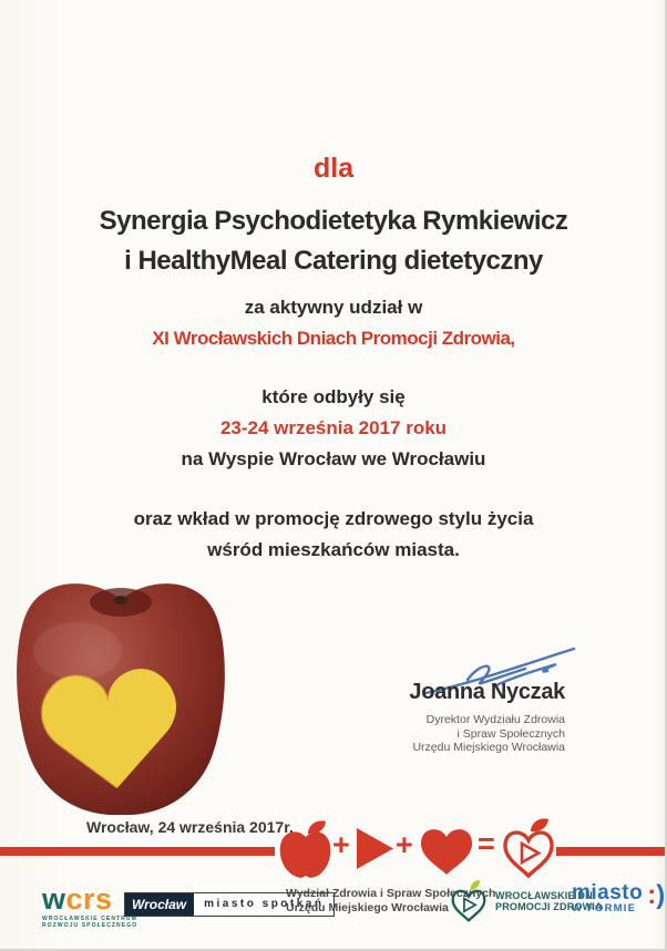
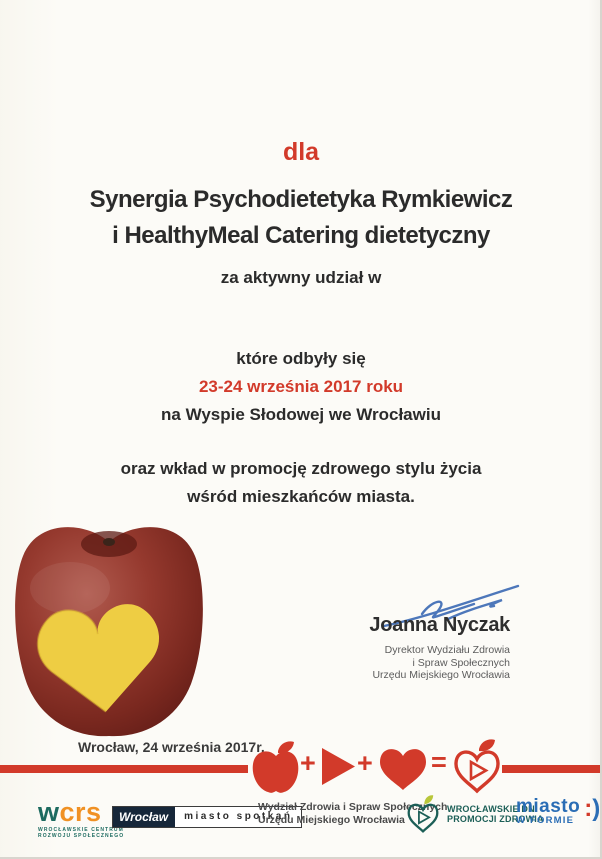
  dla
  Synergia Psychodietetyka Rymkiewicz
  i HealthyMeal Catering dietetyczny
  za aktywny udział w
- XI Wrocławskich Dniach Promocji Zdrowia,
  które odbyły się
  23-24 września 2017 roku
- na Wyspie Wrocław we Wrocławiu
+ na Wyspie Słodowej we Wrocławiu
  oraz wkład w promocję zdrowego stylu życia
  wśród mieszkańców miasta.
  Joanna Nyczak
  Dyrektor Wydziału Zdrowia
  i Spraw Społecznych
  Urzędu Miejskiego Wrocławia
  Wrocław, 24 września 2017r.
  +
  +
  =
  wcrs
  Wrocław
  miasto spotkań
  Wydział Zdrowia i Spraw Społecych
  Urzędu Miejskiego Wrocławia
  WROCŁAWSKIE DNI
  PROMOCJI ZDROWIA
  miasto
  W FORMIE
  :)
